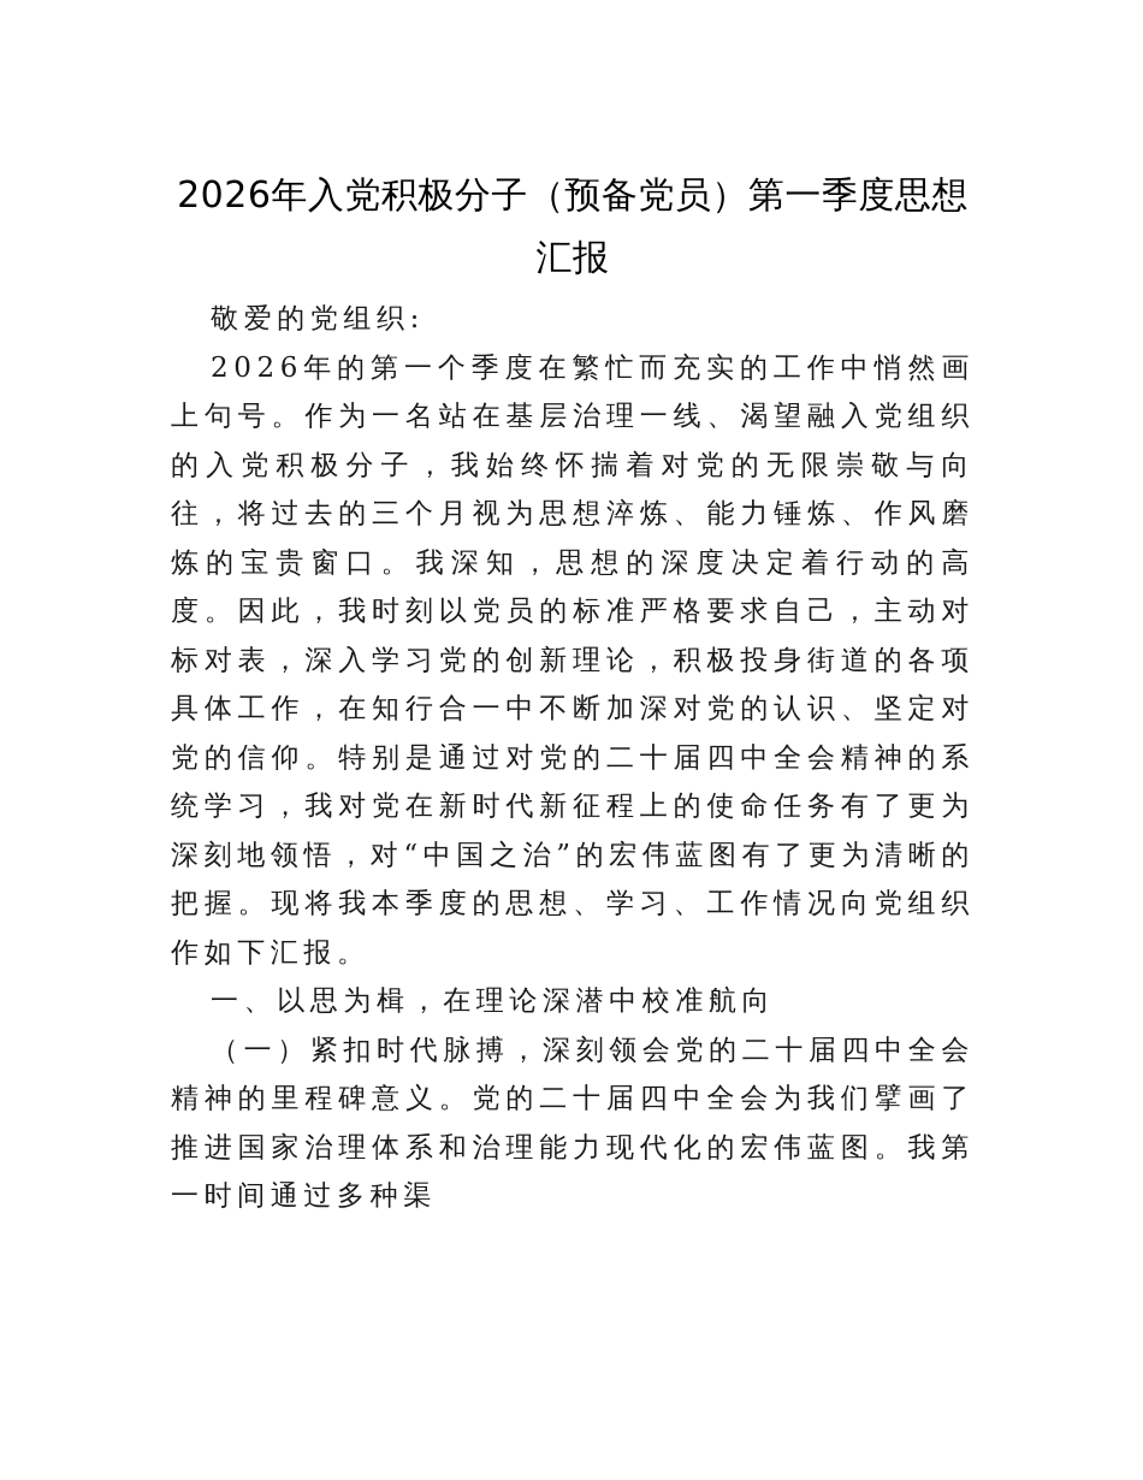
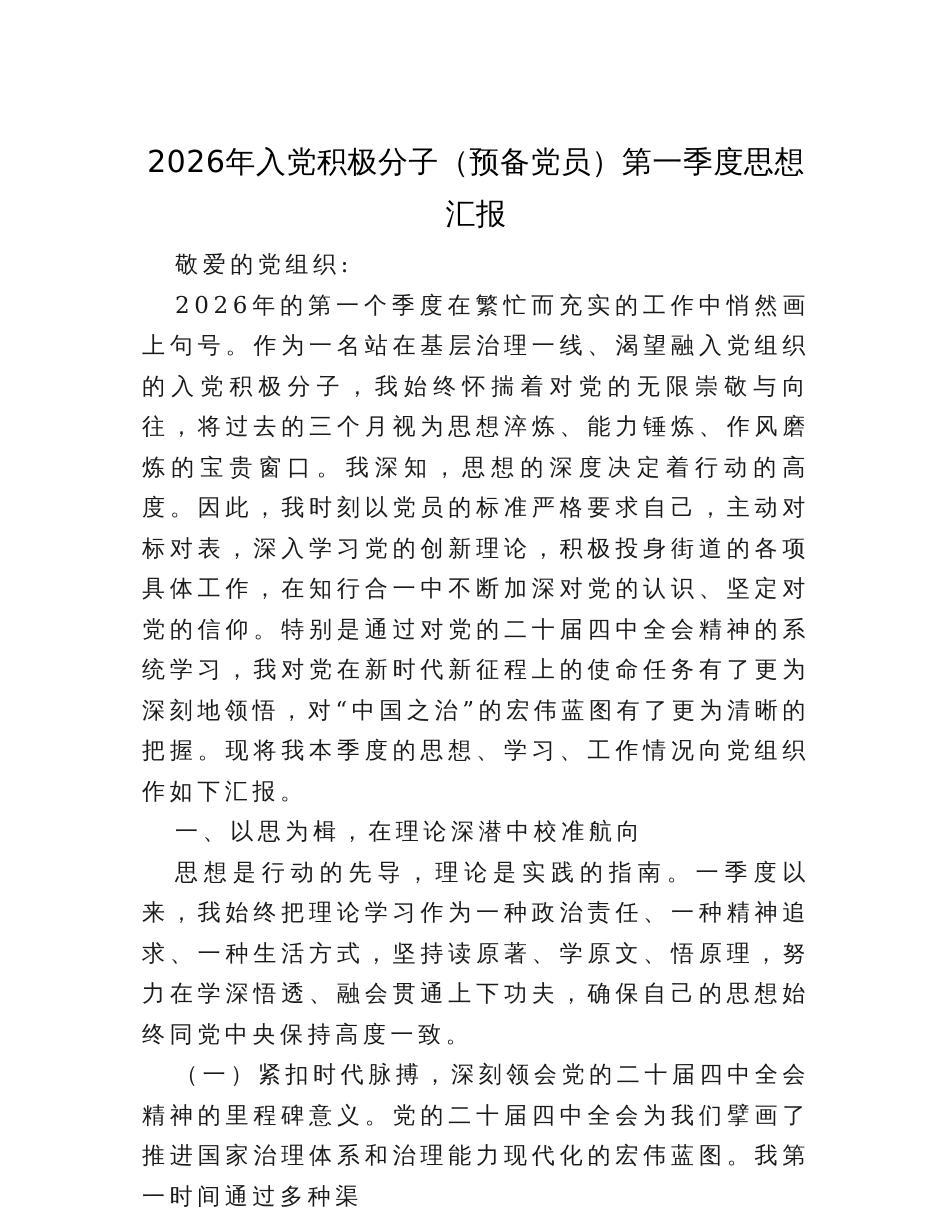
  2026年入党积极分子（预备党员）第一季度思想汇报
  敬爱的党组织:
  2026年的第一个季度在繁忙而充实的工作中悄然画上句号。作为一名站在基层治理一线、渴望融入党组织的入党积极分子，我始终怀揣着对党的无限崇敬与向往，将过去的三个月视为思想淬炼、能力锤炼、作风磨炼的宝贵窗口。我深知，思想的深度决定着行动的高度。因此，我时刻以党员的标准严格要求自己，主动对标对表，深入学习党的创新理论，积极投身街道的各项具体工作，在知行合一中不断加深对党的认识、坚定对党的信仰。特别是通过对党的二十届四中全会精神的系统学习，我对党在新时代新征程上的使命任务有了更为深刻地领悟，对“中国之治”的宏伟蓝图有了更为清晰的把握。现将我本季度的思想、学习、工作情况向党组织作如下汇报。
  一、以思为楫，在理论深潜中校准航向
+ 思想是行动的先导，理论是实践的指南。一季度以来，我始终把理论学习作为一种政治责任、一种精神追求、一种生活方式，坚持读原著、学原文、悟原理，努力在学深悟透、融会贯通上下功夫，确保自己的思想始终同党中央保持高度一致。
  （一）紧扣时代脉搏，深刻领会党的二十届四中全会精神的里程碑意义。党的二十届四中全会为我们擘画了推进国家治理体系和治理能力现代化的宏伟蓝图。我第一时间通过多种渠
